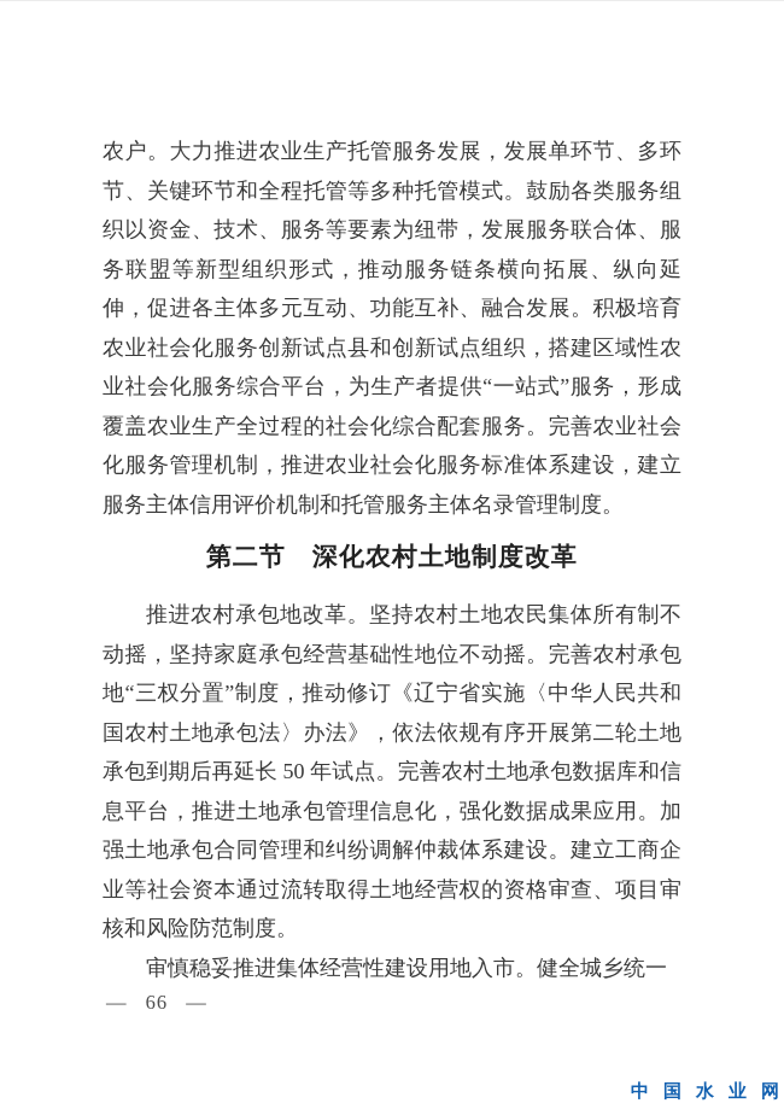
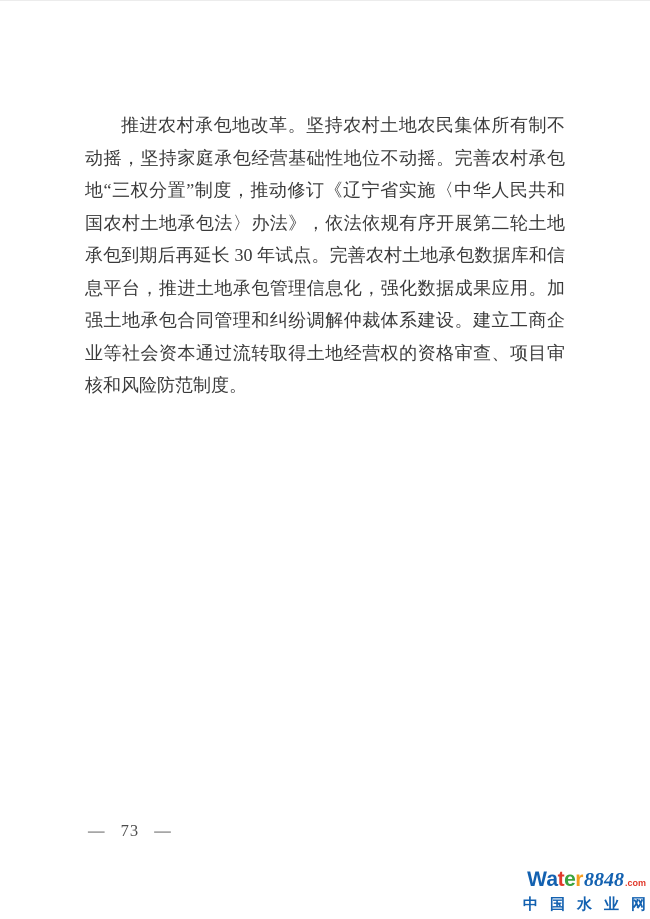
- 农户。大力推进农业生产托管服务发展，发展单环节、多环节、关键环节和全程托管等多种托管模式。鼓励各类服务组织以资金、技术、服务等要素为纽带，发展服务联合体、服务联盟等新型组织形式，推动服务链条横向拓展、纵向延伸，促进各主体多元互动、功能互补、融合发展。积极培育农业社会化服务创新试点县和创新试点组织，搭建区域性农业社会化服务综合平台，为生产者提供“一站式”服务，形成覆盖农业生产全过程的社会化综合配套服务。完善农业社会化服务管理机制，推进农业社会化服务标准体系建设，建立服务主体信用评价机制和托管服务主体名录管理制度。
- 第二节 深化农村土地制度改革
- 推进农村承包地改革。坚持农村土地农民集体所有制不动摇，坚持家庭承包经营基础性地位不动摇。完善农村承包地“三权分置”制度，推动修订《辽宁省实施〈中华人民共和国农村土地承包法〉办法》，依法依规有序开展第二轮土地承包到期后再延长 50 年试点。完善农村土地承包数据库和信息平台，推进土地承包管理信息化，强化数据成果应用。加强土地承包合同管理和纠纷调解仲裁体系建设。建立工商企业等社会资本通过流转取得土地经营权的资格审查、项目审核和风险防范制度。
+ 推进农村承包地改革。坚持农村土地农民集体所有制不动摇，坚持家庭承包经营基础性地位不动摇。完善农村承包地“三权分置”制度，推动修订《辽宁省实施〈中华人民共和国农村土地承包法〉办法》，依法依规有序开展第二轮土地承包到期后再延长 30 年试点。完善农村土地承包数据库和信息平台，推进土地承包管理信息化，强化数据成果应用。加强土地承包合同管理和纠纷调解仲裁体系建设。建立工商企业等社会资本通过流转取得土地经营权的资格审查、项目审核和风险防范制度。
- 审慎稳妥推进集体经营性建设用地入市。健全城乡统一
- — 66 —
+ — 73 —
+ W
+ a
+ t
+ e
+ r
+ 8848
+ .com
  中国水业网
